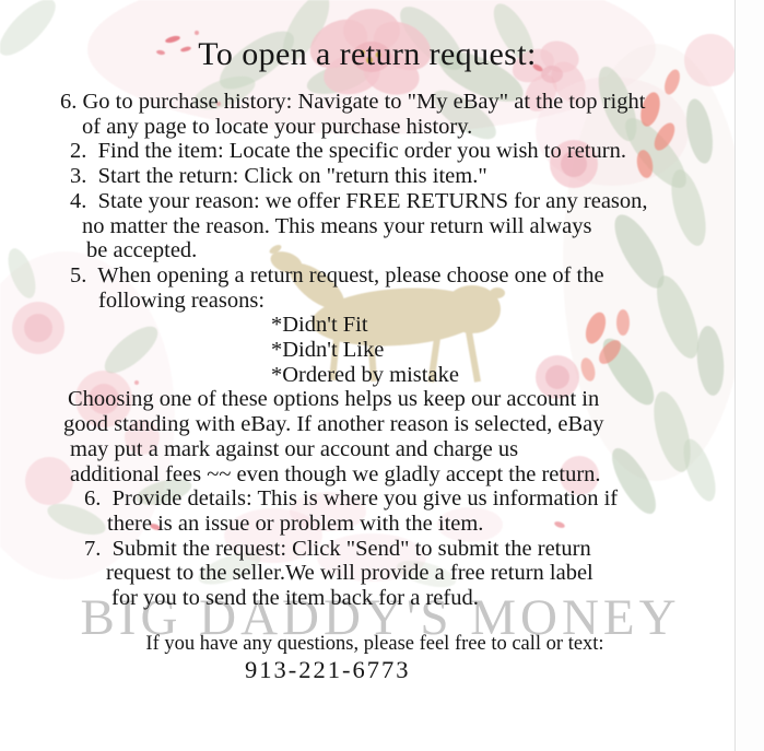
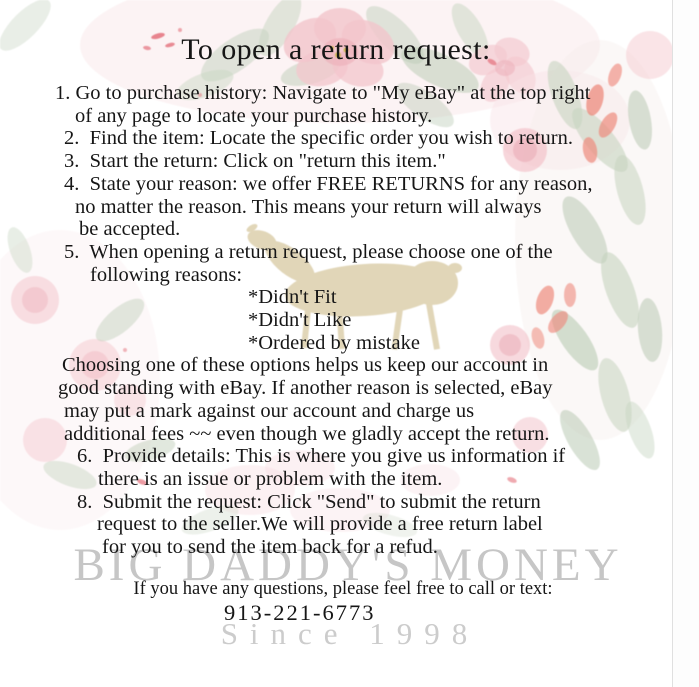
  BIG DADDY'S MONEY
+ Since 1998
  To open a return request:
- 6. Go to purchase history: Navigate to "My eBay" at the top right
+ 1. Go to purchase history: Navigate to "My eBay" at the top right
  of any page to locate your purchase history.
  2. Find the item: Locate the specific order you wish to return.
  3. Start the return: Click on "return this item."
  4. State your reason: we offer FREE RETURNS for any reason,
  no matter the reason. This means your return will always
  be accepted.
  5. When opening a return request, please choose one of the
  following reasons:
  *Didn't Fit
  *Didn't Like
  *Ordered by mistake
  Choosing one of these options helps us keep our account in
  good standing with eBay. If another reason is selected, eBay
  may put a mark against our account and charge us
  additional fees ~~ even though we gladly accept the return.
  6. Provide details: This is where you give us information if
  there is an issue or problem with the item.
- 7. Submit the request: Click "Send" to submit the return
+ 8. Submit the request: Click "Send" to submit the return
  request to the seller.We will provide a free return label
  for you to send the item back for a refud.
  If you have any questions, please feel free to call or text:
  913-221-6773
